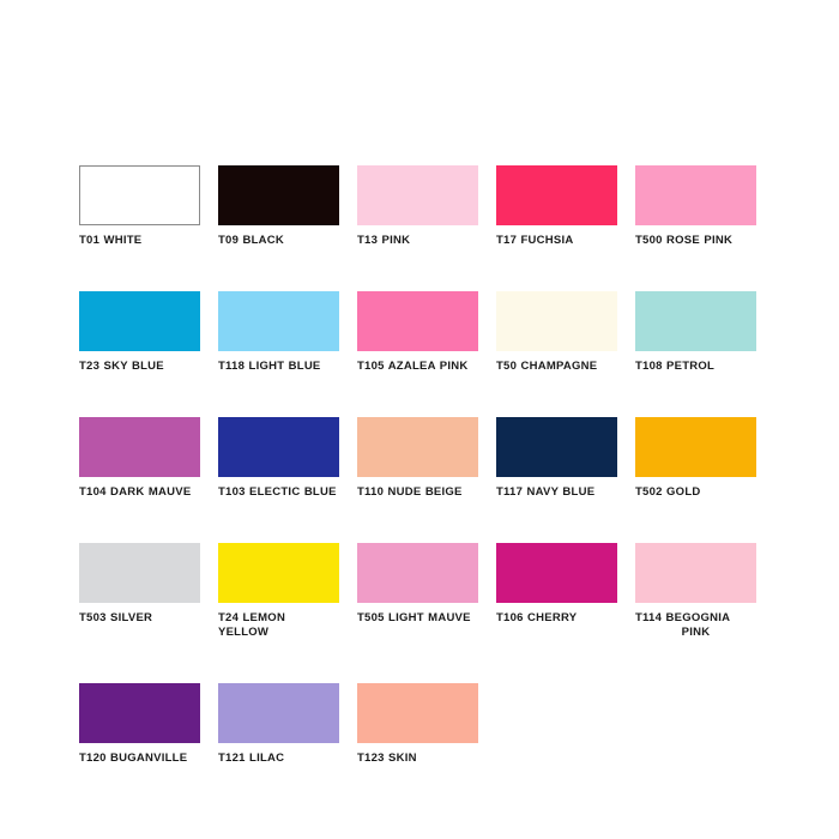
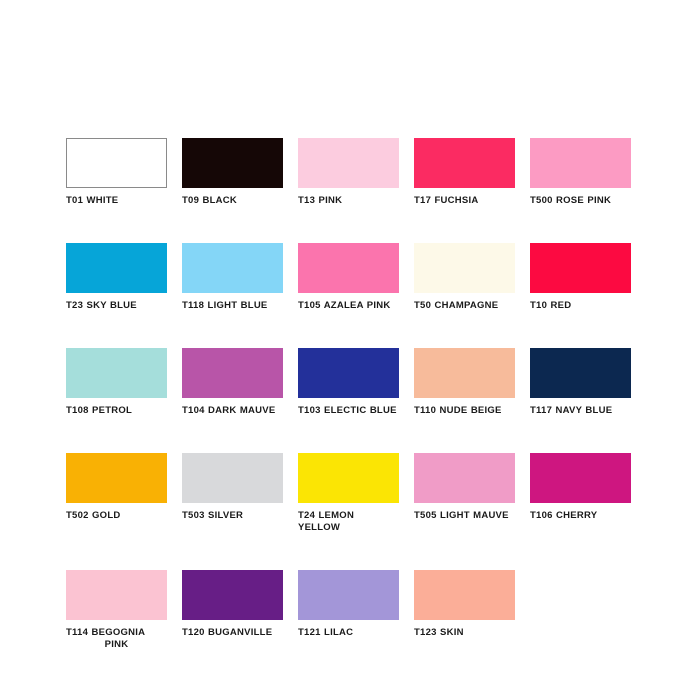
  T01 WHITE
  T09 BLACK
  T13 PINK
  T17 FUCHSIA
  T500 ROSE PINK
  T23 SKY BLUE
  T118 LIGHT BLUE
  T105 AZALEA PINK
  T50 CHAMPAGNE
+ T10 RED
  T108 PETROL
  T104 DARK MAUVE
  T103 ELECTIC BLUE
  T110 NUDE BEIGE
  T117 NAVY BLUE
  T502 GOLD
  T503 SILVER
  T24 LEMON YELLOW
  T505 LIGHT MAUVE
  T106 CHERRY
  T114 BEGOGNIA
  PINK
  T120 BUGANVILLE
  T121 LILAC
  T123 SKIN
